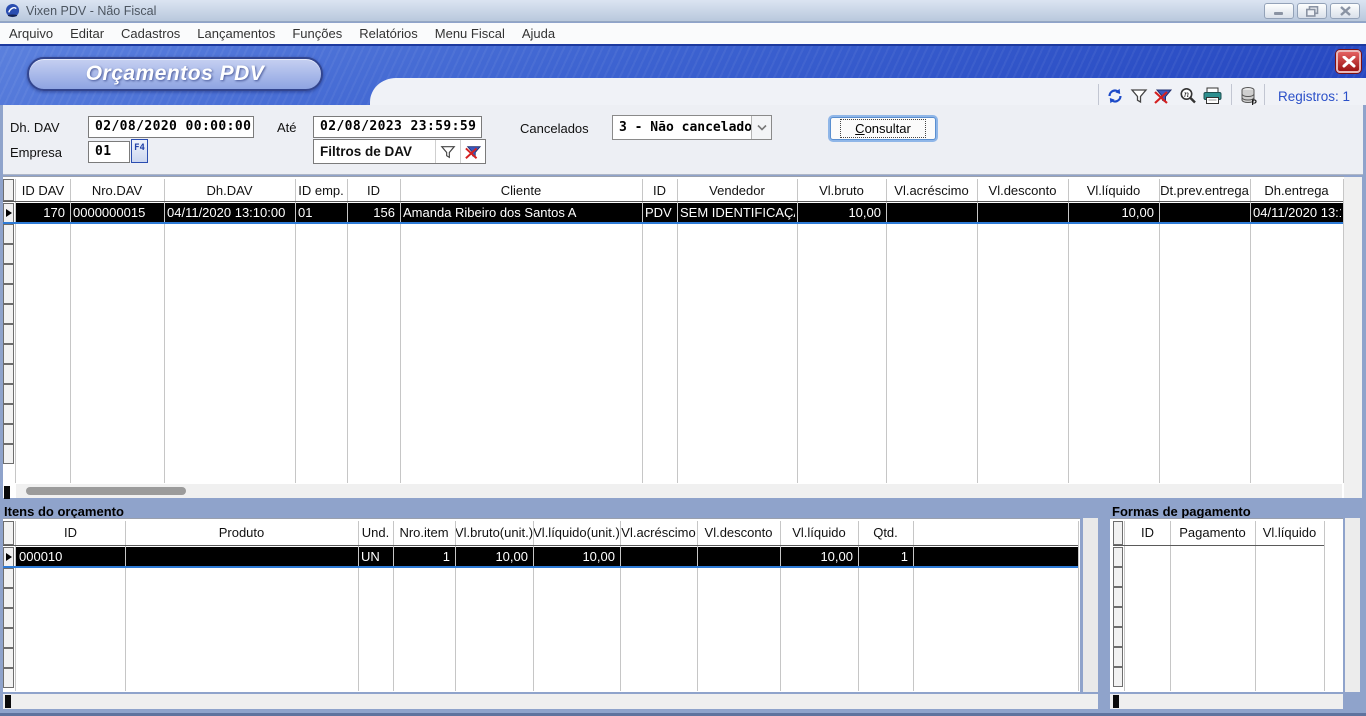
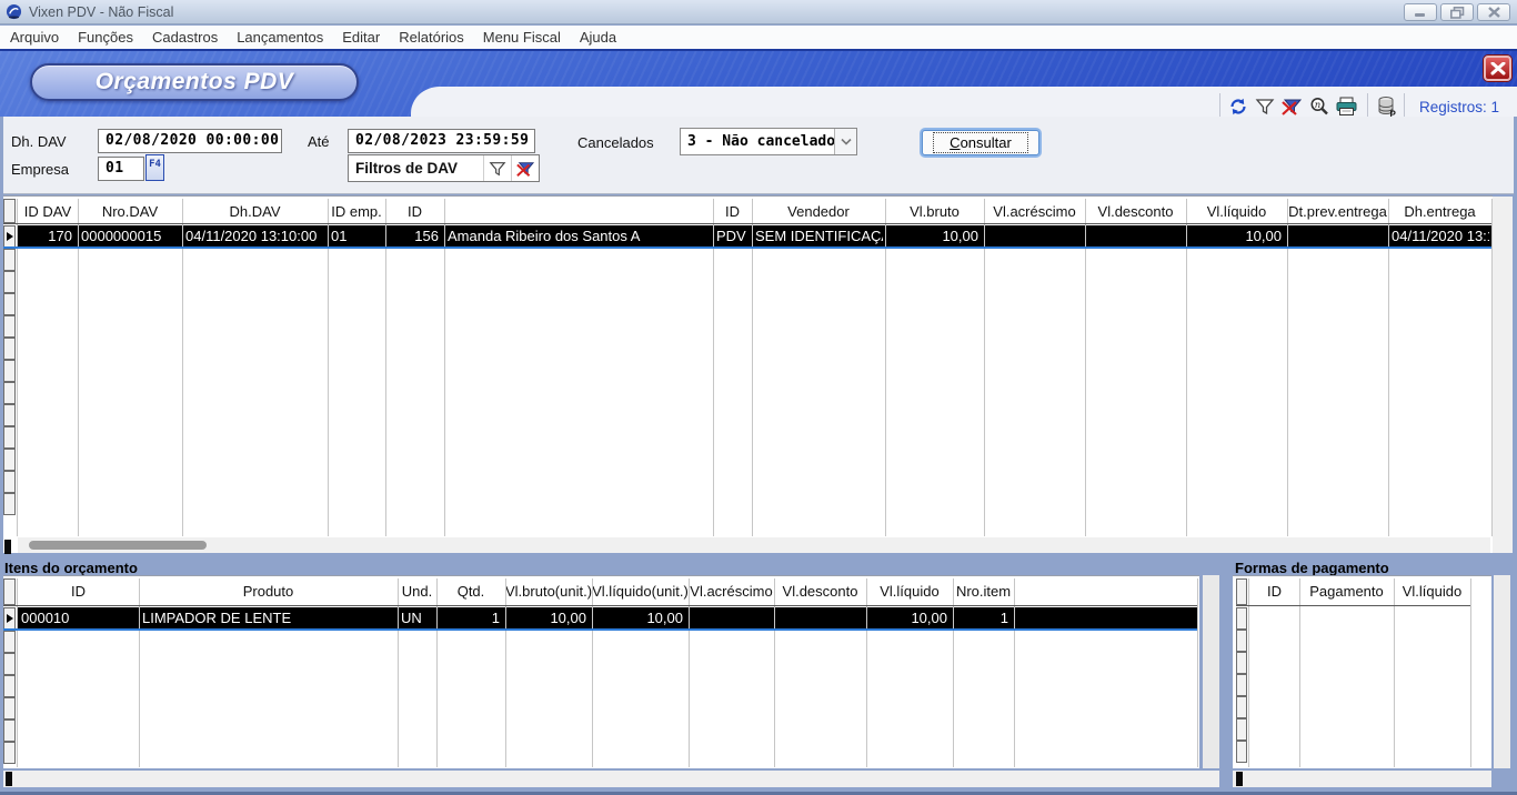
  Vixen PDV - Não Fiscal
  Arquivo
- Editar
+ Funções
  Cadastros
  Lançamentos
- Funções
+ Editar
  Relatórios
  Menu Fiscal
  Ajuda
  Orçamentos PDV
  n
  P
  Registros: 1
  Dh. DAV
  02/08/2020 00:00:00
  Até
  02/08/2023 23:59:59
  Cancelados
  3 - Não cancelado
  Consultar
  Empresa
  01
  F4
  Filtros de DAV
  ID DAV
  Nro.DAV
  Dh.DAV
  ID emp.
  ID
- Cliente
  ID
  Vendedor
  Vl.bruto
  Vl.acréscimo
  Vl.desconto
  Vl.líquido
  Dt.prev.entrega
  Dh.entrega
  170
  0000000015
  04/11/2020 13:10:00
  01
  156
  Amanda Ribeiro dos Santos A
  PDV
  SEM IDENTIFICAÇ
  10,00
  10,00
  04/11/2020 13:
  Itens do orçamento
  ID
  Produto
  Und.
- Nro.item
+ Qtd.
  Vl.bruto(unit.)
  Vl.líquido(unit.)
  Vl.acréscimo
  Vl.desconto
  Vl.líquido
- Qtd.
+ Nro.item
  000010
+ LIMPADOR DE LENTE
  UN
  1
  10,00
  10,00
  10,00
  1
  Formas de pagamento
  ID
  Pagamento
  Vl.líquido
